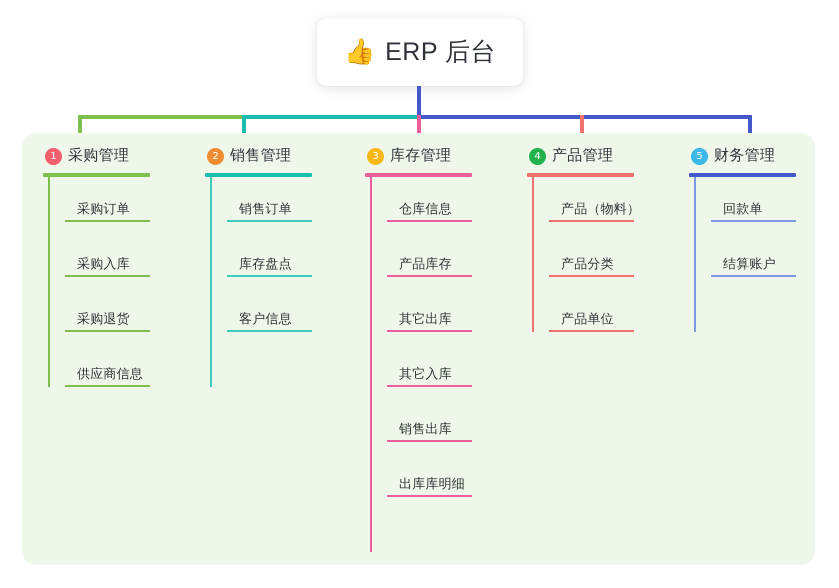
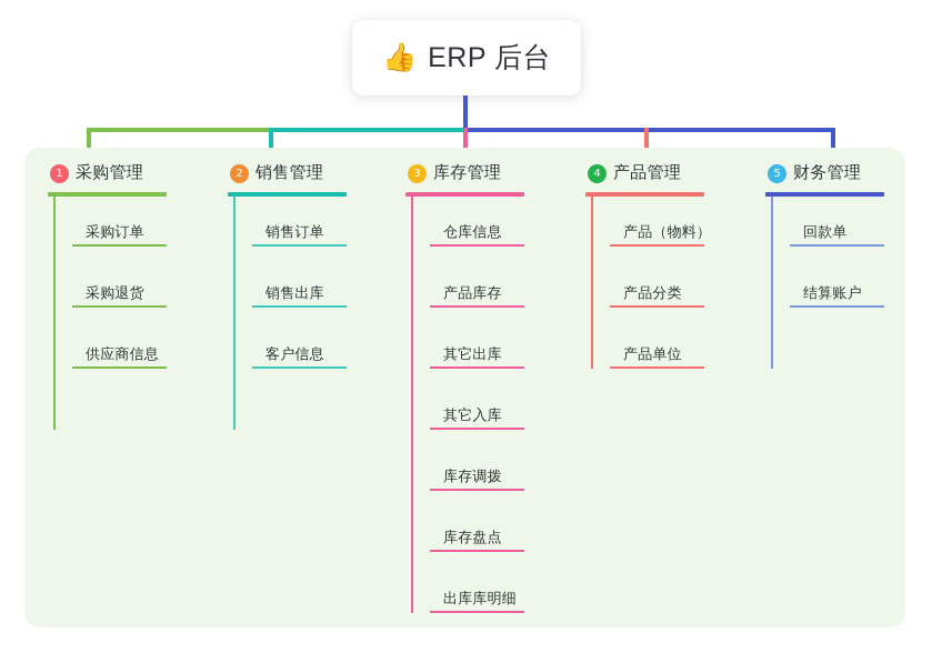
  👍
  ERP 后台
  1
  采购管理
  采购订单
- 采购入库
  采购退货
  供应商信息
  2
  销售管理
  销售订单
- 库存盘点
+ 销售出库
  客户信息
  3
  库存管理
  仓库信息
  产品库存
  其它出库
  其它入库
+ 库存调拨
- 销售出库
+ 库存盘点
  出库库明细
  4
  产品管理
  产品（物料）
  产品分类
  产品单位
  5
  财务管理
  回款单
  结算账户
